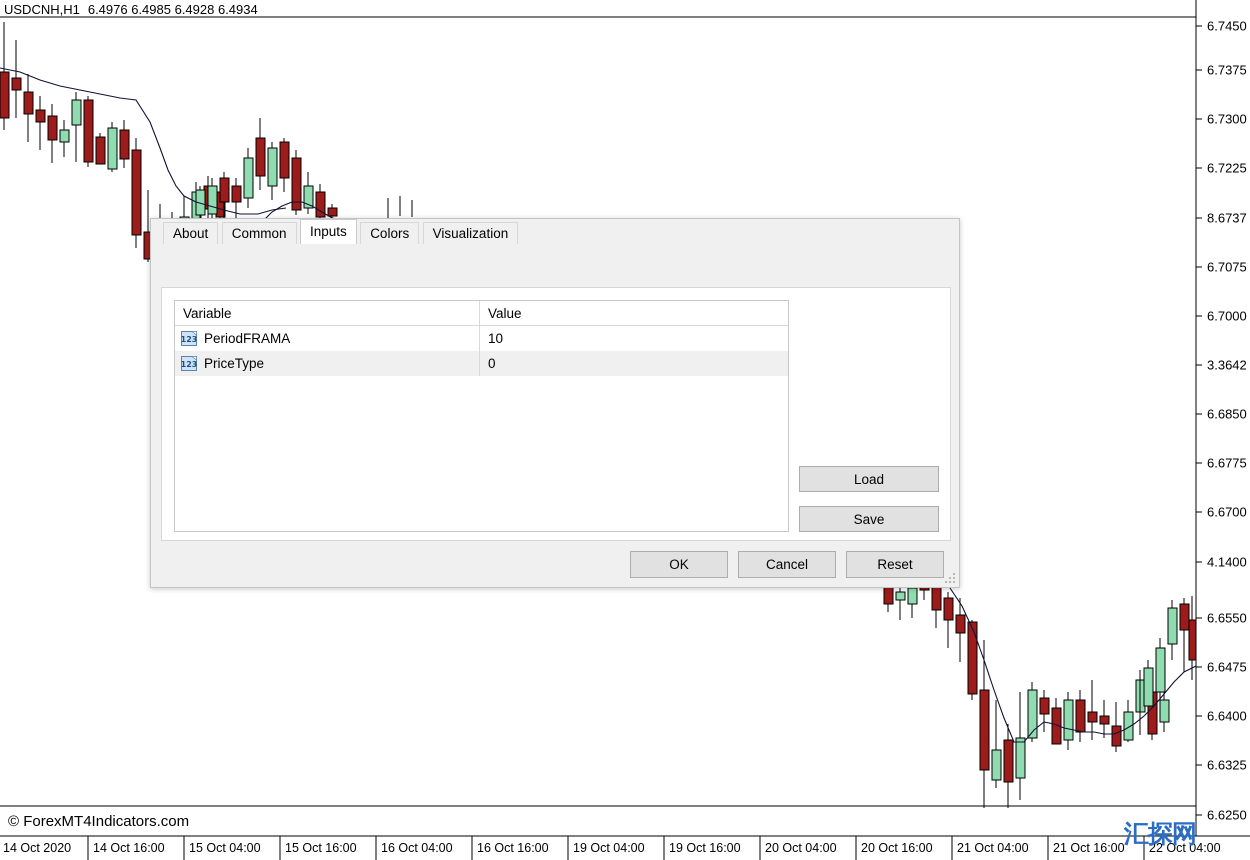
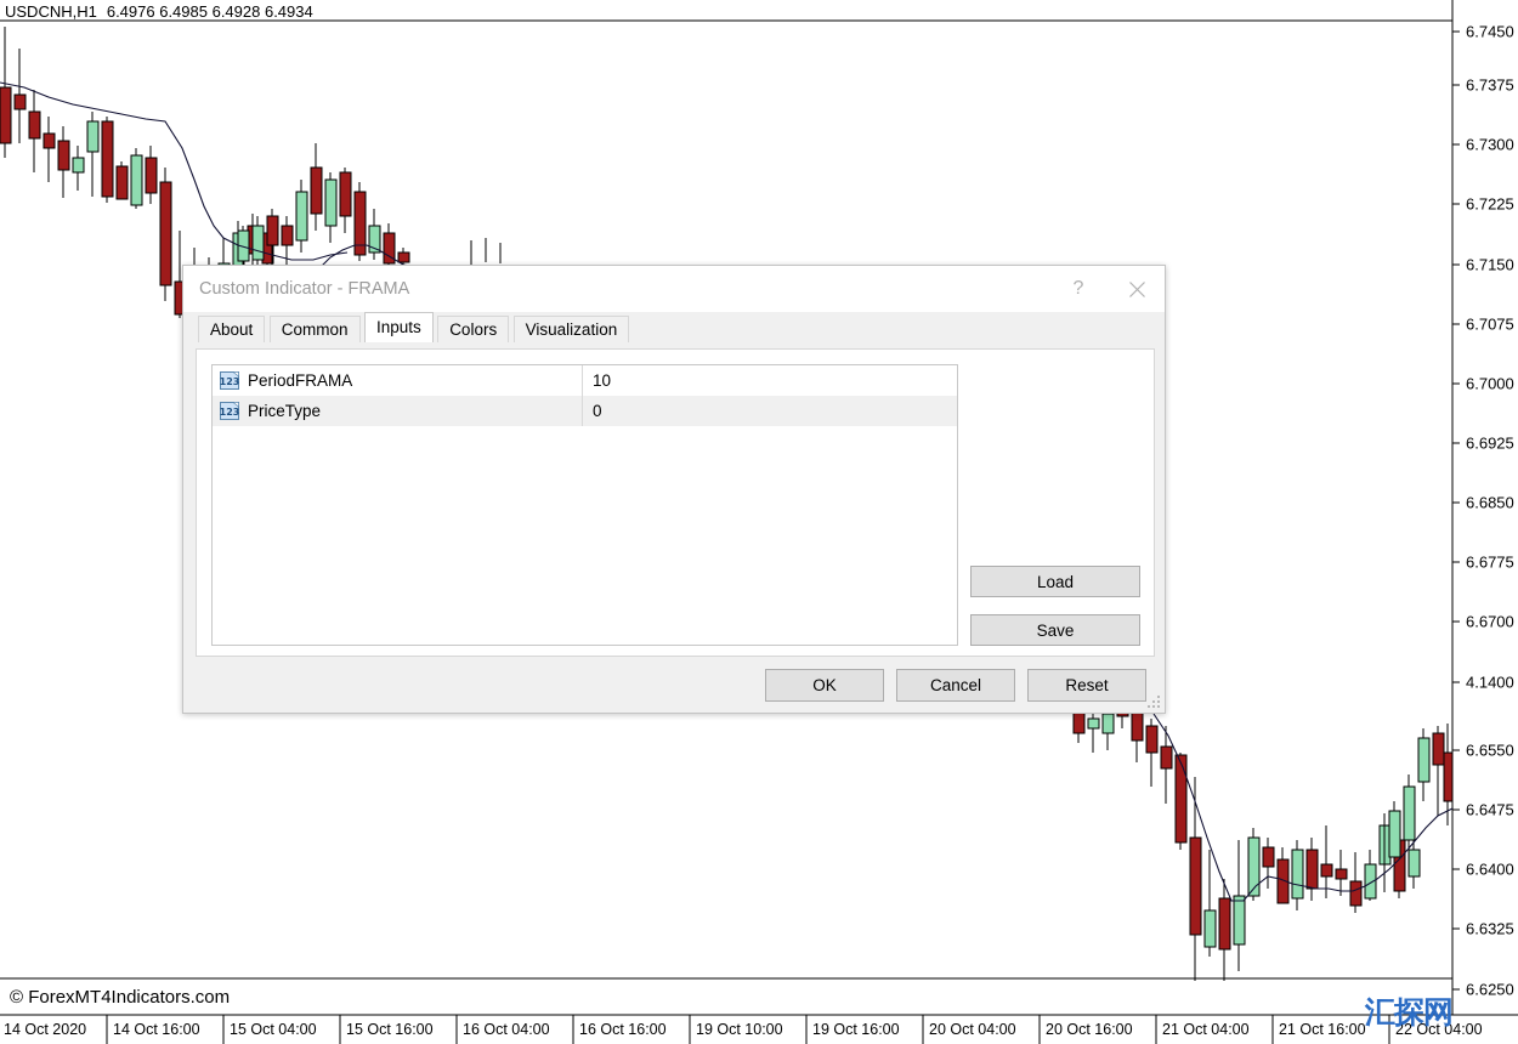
  USDCNH,H1 6.4976 6.4985 6.4928 6.4934
  6.7450
  6.7375
  6.7300
  6.7225
- 8.6737
+ 6.7150
  6.7075
  6.7000
- 3.3642
+ 6.6925
  6.6850
  6.6775
  6.6700
  4.1400
  6.6550
  6.6475
  6.6400
  6.6325
  6.6250
  14 Oct 2020
  14 Oct 16:00
  15 Oct 04:00
  15 Oct 16:00
  16 Oct 04:00
  16 Oct 16:00
- 19 Oct 04:00
+ 19 Oct 10:00
  19 Oct 16:00
  20 Oct 04:00
  20 Oct 16:00
  21 Oct 04:00
  21 Oct 16:00
  22 Oct 04:00
  © ForexMT4Indicators.com
  汇探网
+ Custom Indicator - FRAMA
+ ?
  About Common Inputs Colors Visualization
- Variable
- Value
  123
  PeriodFRAMA
  10
  123
  PriceType
  0
  Load
  Save
  OK
  Cancel
  Reset
